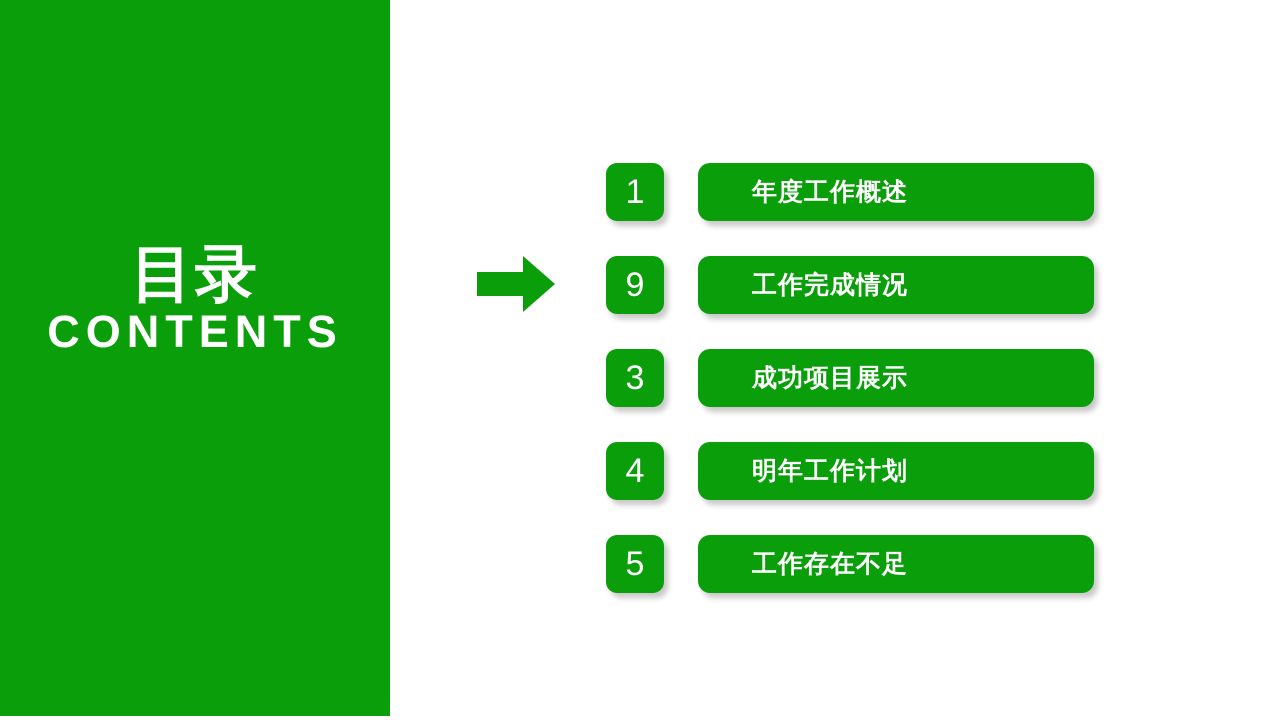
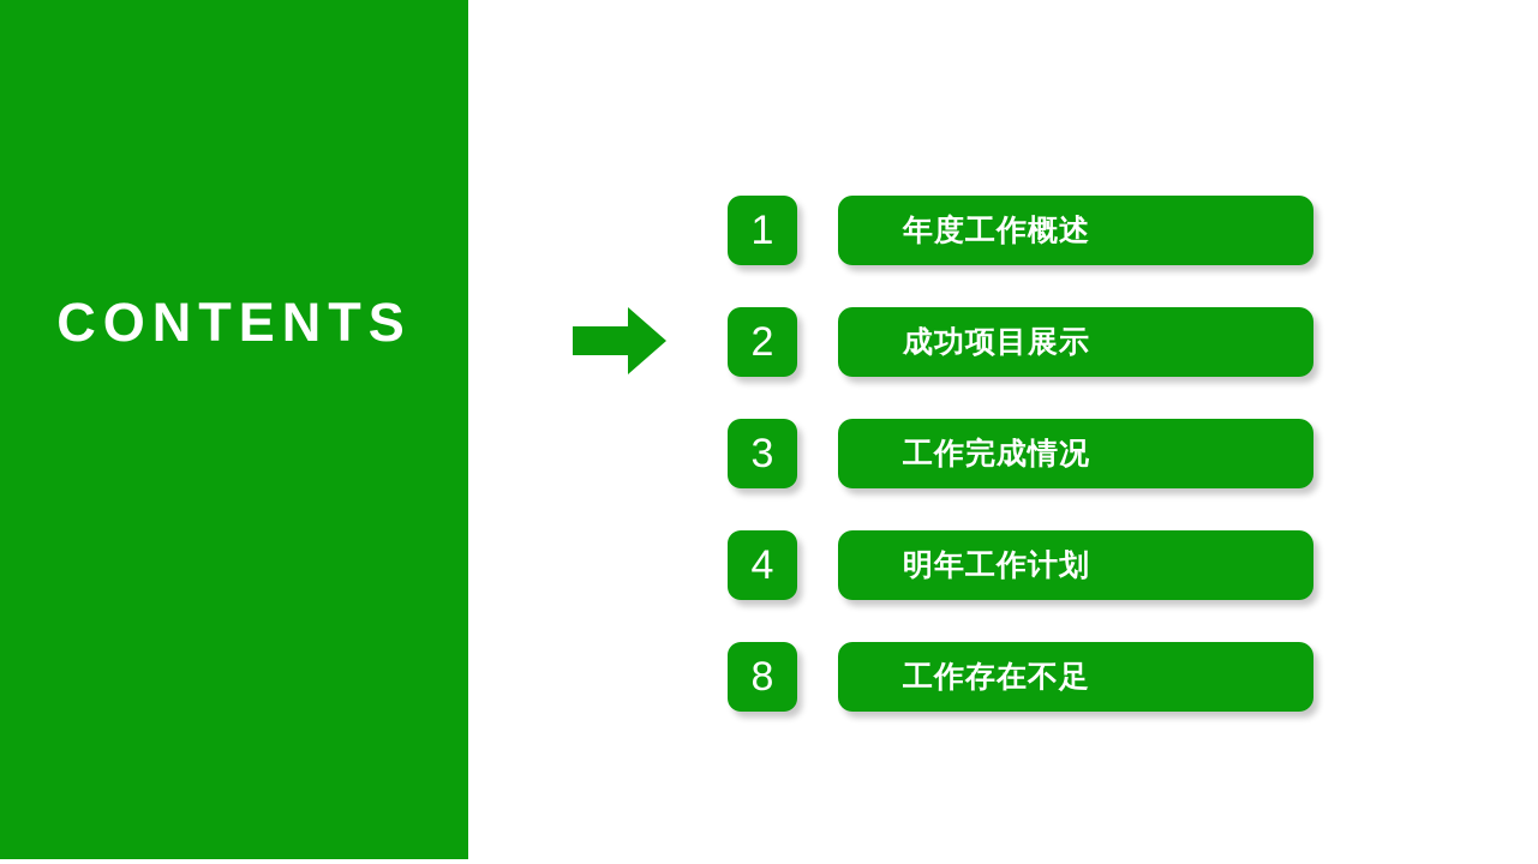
- 目录
  CONTENTS
  1
  年度工作概述
- 9
+ 2
- 工作完成情况
+ 成功项目展示
  3
- 成功项目展示
+ 工作完成情况
  4
  明年工作计划
- 5
+ 8
  工作存在不足
